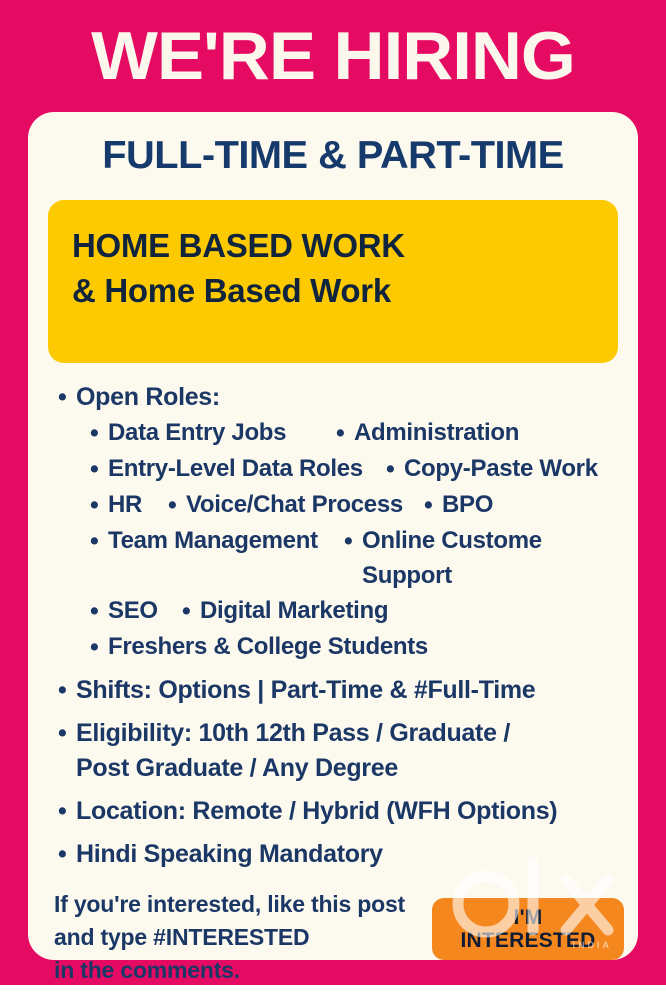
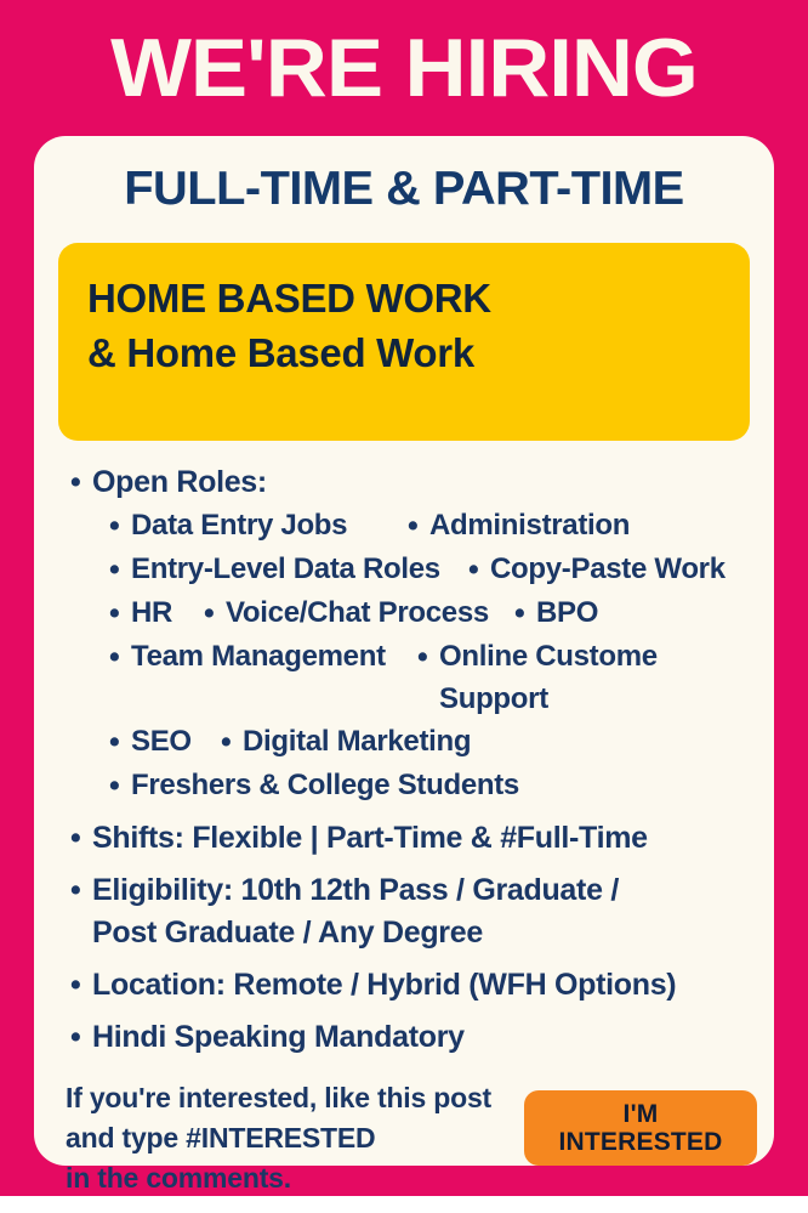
  WE'RE HIRING
  FULL-TIME & PART-TIME
  HOME BASED WORK
  & Home Based Work
  •
  Open Roles:
  •
  Data Entry Jobs
  •
  Administration
  •
  Entry-Level Data Roles
  •
  Copy-Paste Work
  •
  HR
  •
  Voice/Chat Process
  •
  BPO
  •
  Team Management
  •
  Online Custome Support
  •
  SEO
  •
  Digital Marketing
  •
  Freshers & College Students
  •
- Shifts: Options | Part-Time & #Full-Time
+ Shifts: Flexible | Part-Time & #Full-Time
  •
  Eligibility: 10th 12th Pass / Graduate /
  Post Graduate / Any Degree
  •
  Location: Remote / Hybrid (WFH Options)
  •
  Hindi Speaking Mandatory
  If you're interested, like this post
  and type #INTERESTED
  in the comments.
  I'M
  INTERESTED
- INDIA
